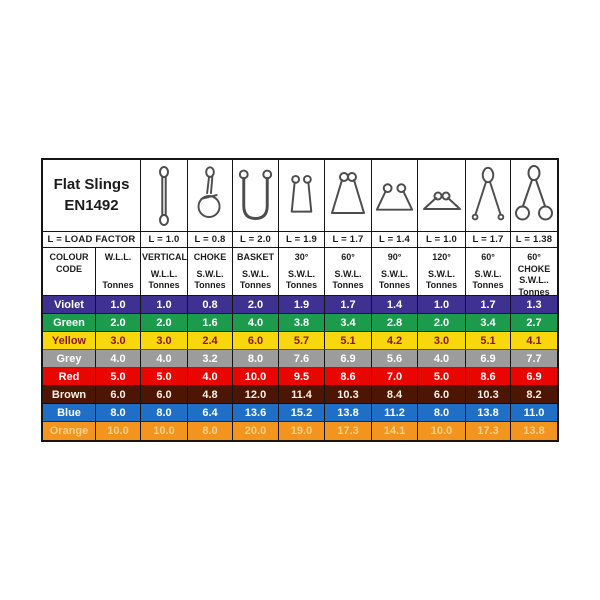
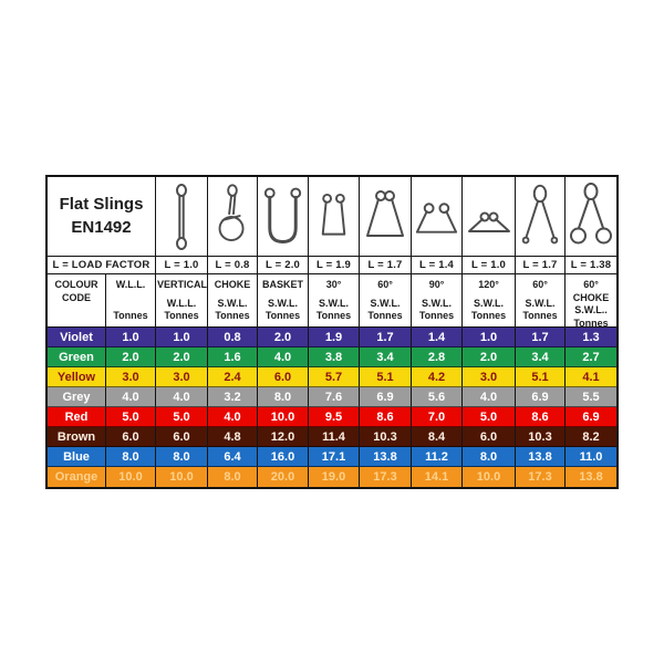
  Flat Slings
  EN1492
  L = LOAD FACTOR
  L = 1.0
  L = 0.8
  L = 2.0
  L = 1.9
  L = 1.7
  L = 1.4
  L = 1.0
  L = 1.7
  L = 1.38
  COLOUR
  CODE
  W.L.L.
  Tonnes
  VERTICAL
  W.L.L.
  Tonnes
  CHOKE
  S.W.L.
  Tonnes
  BASKET
  S.W.L.
  Tonnes
  30°
  S.W.L.
  Tonnes
  60°
  S.W.L.
  Tonnes
  90°
  S.W.L.
  Tonnes
  120°
  S.W.L.
  Tonnes
  60°
  S.W.L.
  Tonnes
  60°
  CHOKE
  S.W.L..
  Tonnes
  Violet
  1.0
  1.0
  0.8
  2.0
  1.9
  1.7
  1.4
  1.0
  1.7
  1.3
  Green
  2.0
  2.0
  1.6
  4.0
  3.8
  3.4
  2.8
  2.0
  3.4
  2.7
  Yellow
  3.0
  3.0
  2.4
  6.0
  5.7
  5.1
  4.2
  3.0
  5.1
  4.1
  Grey
  4.0
  4.0
  3.2
  8.0
  7.6
  6.9
  5.6
  4.0
  6.9
- 7.7
+ 5.5
  Red
  5.0
  5.0
  4.0
  10.0
  9.5
  8.6
  7.0
  5.0
  8.6
  6.9
  Brown
  6.0
  6.0
  4.8
  12.0
  11.4
  10.3
  8.4
  6.0
  10.3
  8.2
  Blue
  8.0
  8.0
  6.4
- 13.6
+ 16.0
- 15.2
+ 17.1
  13.8
  11.2
  8.0
  13.8
  11.0
  Orange
  10.0
  10.0
  8.0
  20.0
  19.0
  17.3
  14.1
  10.0
  17.3
  13.8
